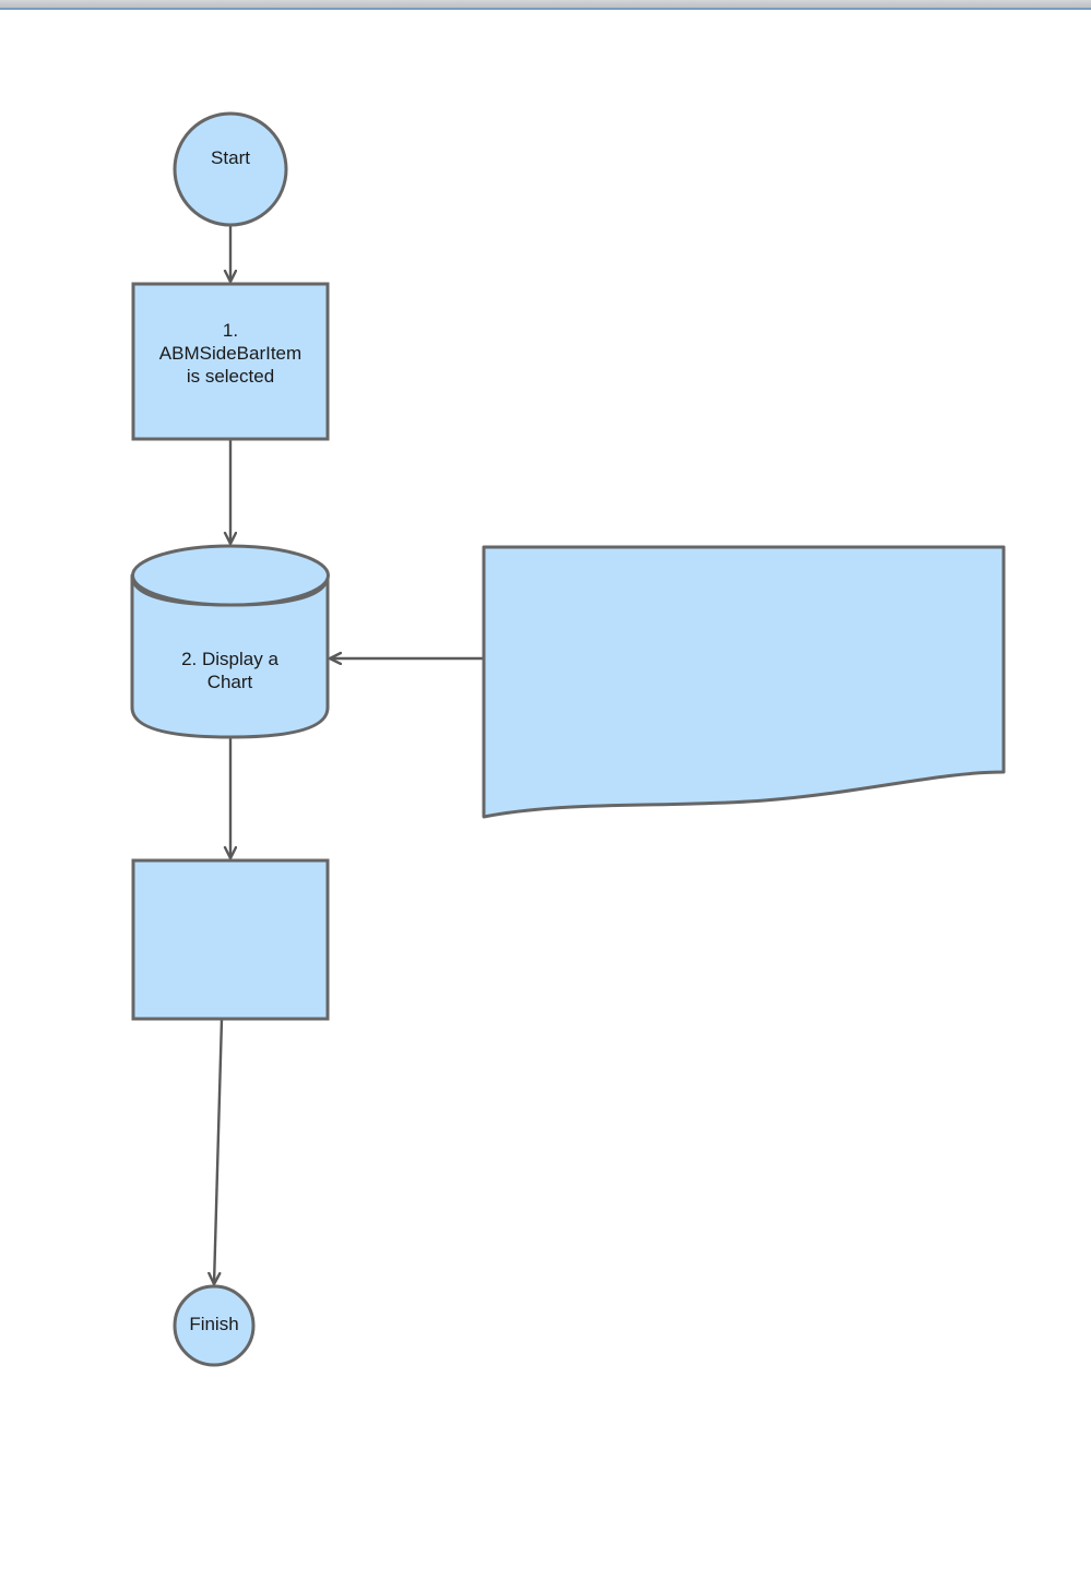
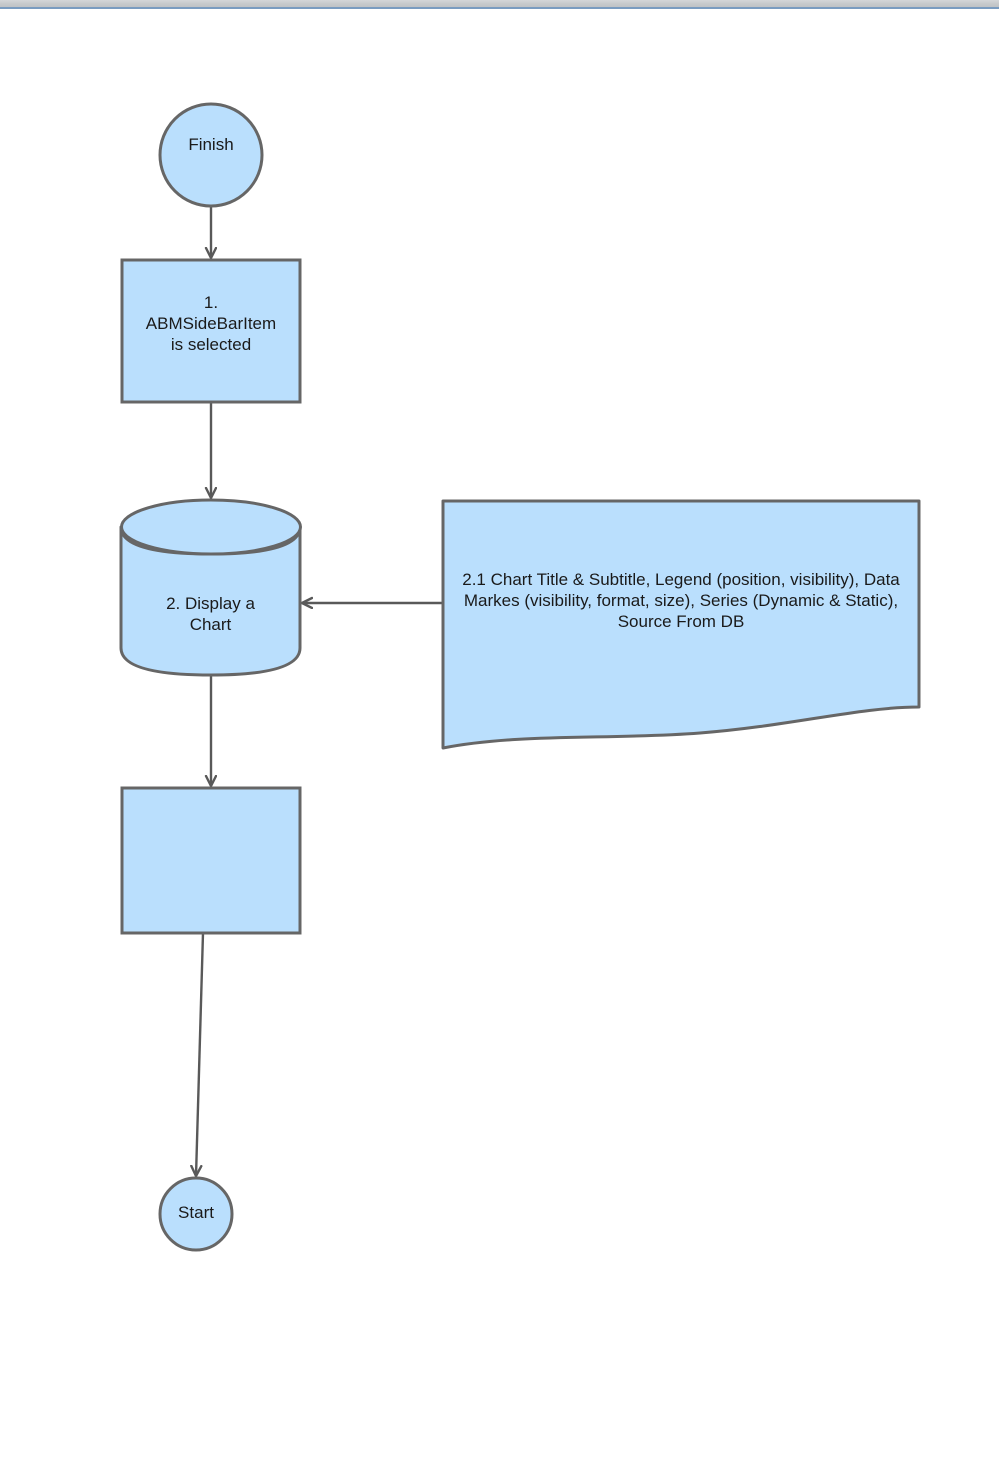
- Start
+ Finish
  1.
  ABMSideBarItem
  is selected
  2. Display a
  Chart
+ 2.1 Chart Title & Subtitle, Legend (position, visibility), Data Markes (visibility, format, size), Series (Dynamic & Static), Source From DB
- Finish
+ Start
